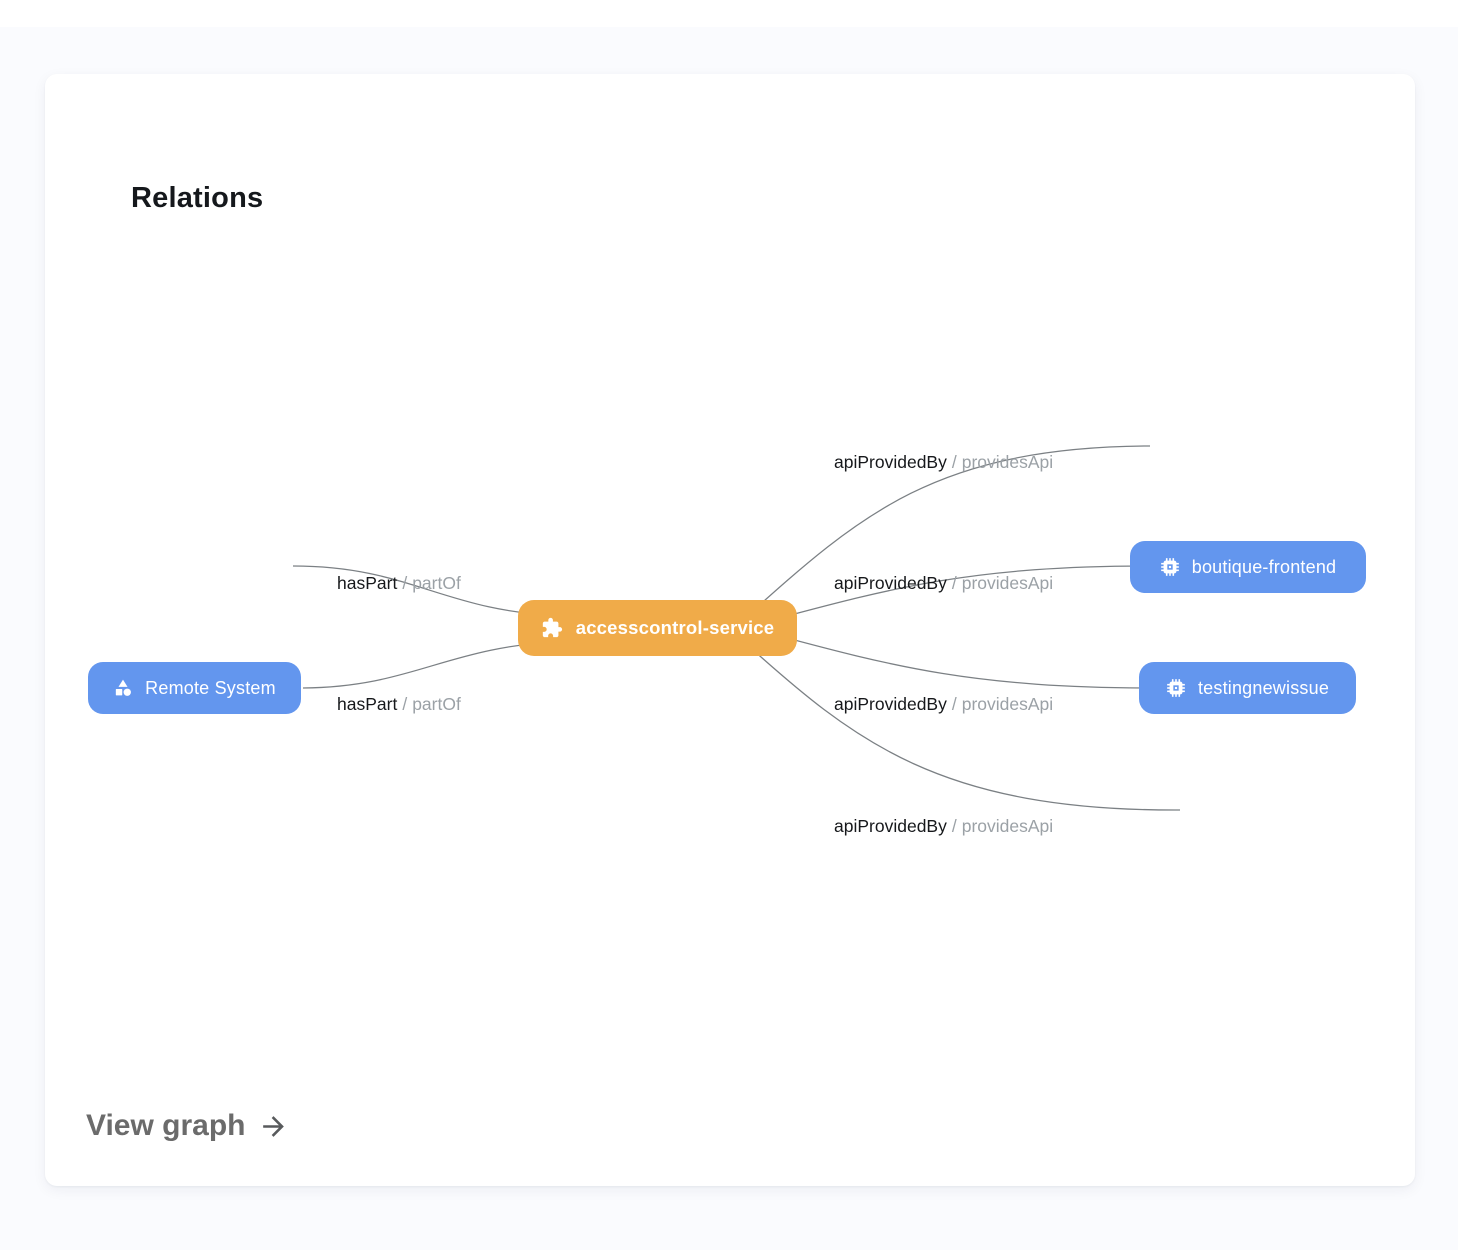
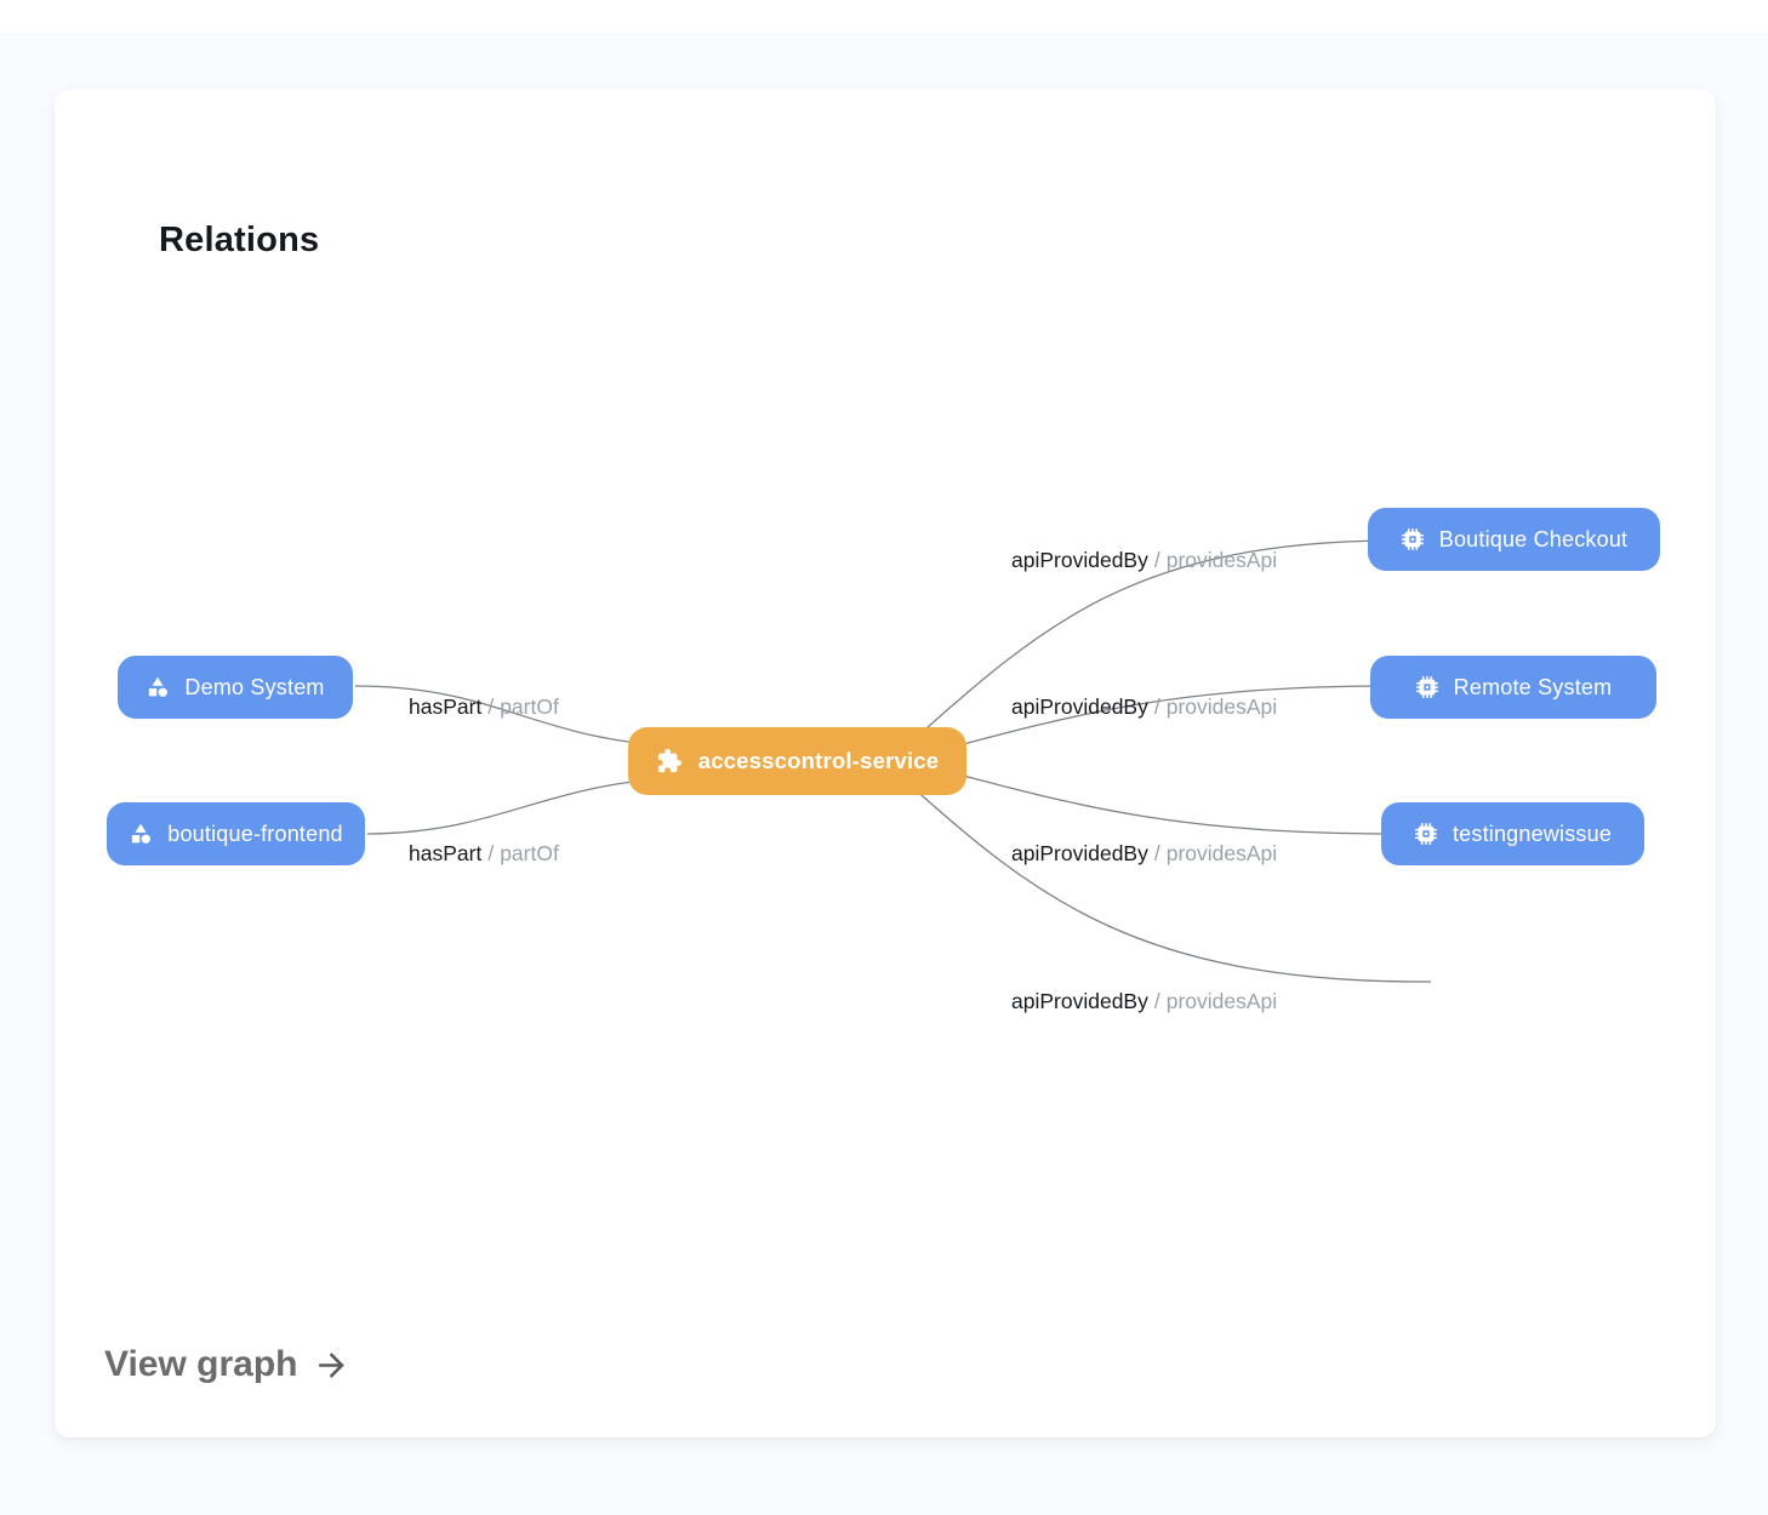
  Relations
  hasPart / partOf
  hasPart / partOf
  apiProvidedBy / providesApi
  apiProvidedBy / providesApi
  apiProvidedBy / providesApi
  apiProvidedBy / providesApi
+ Demo System
- Remote System
+ boutique-frontend
  accesscontrol-service
+ Boutique Checkout
- boutique-frontend
+ Remote System
  testingnewissue
  View graph
